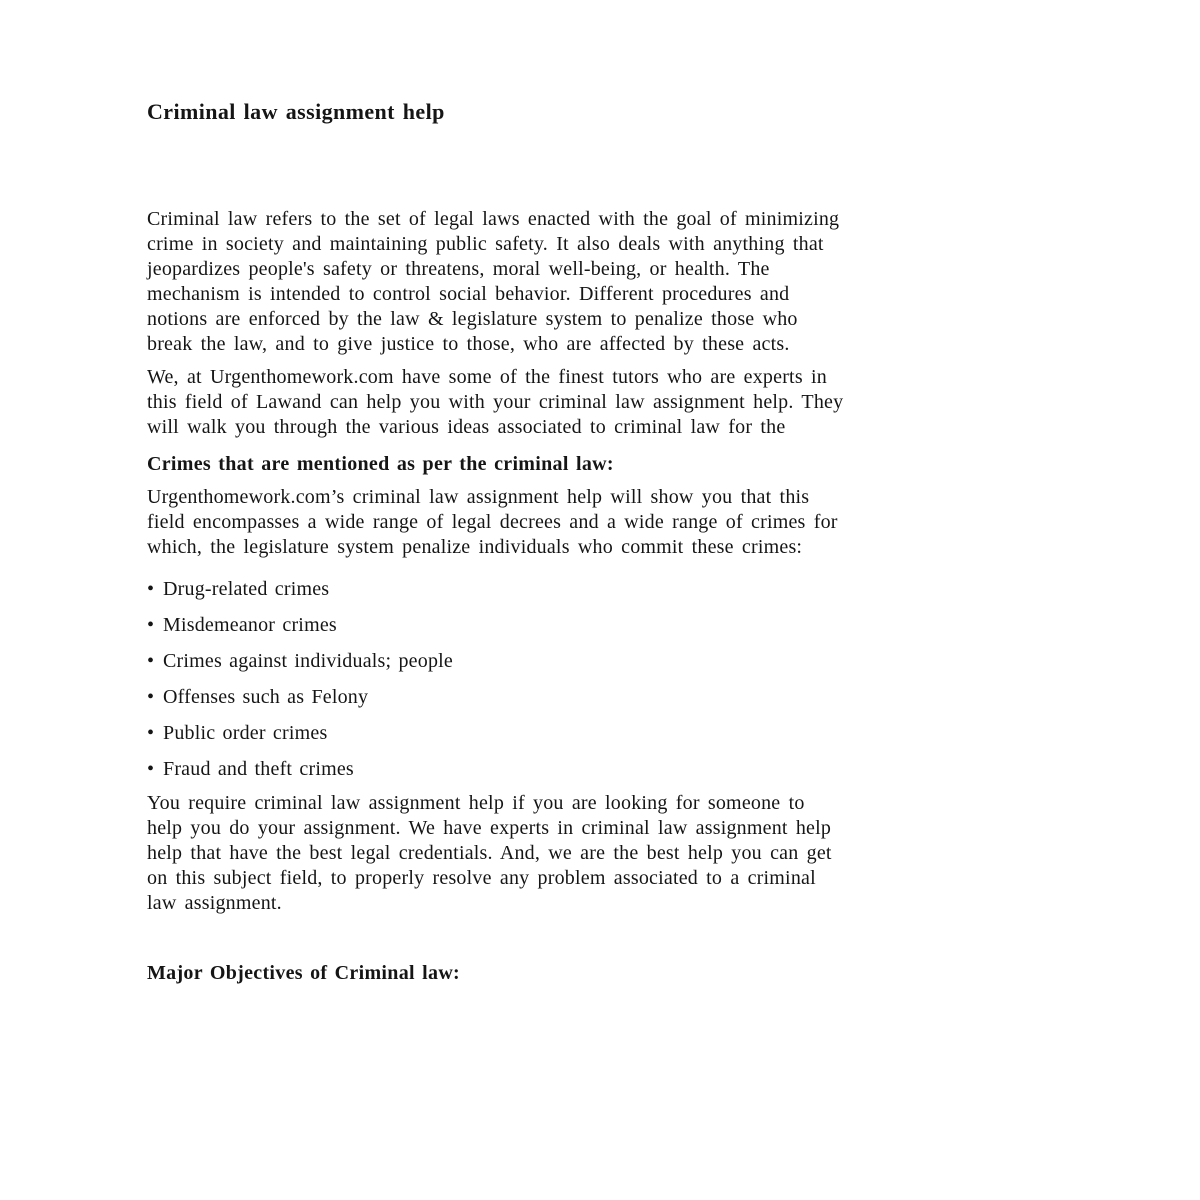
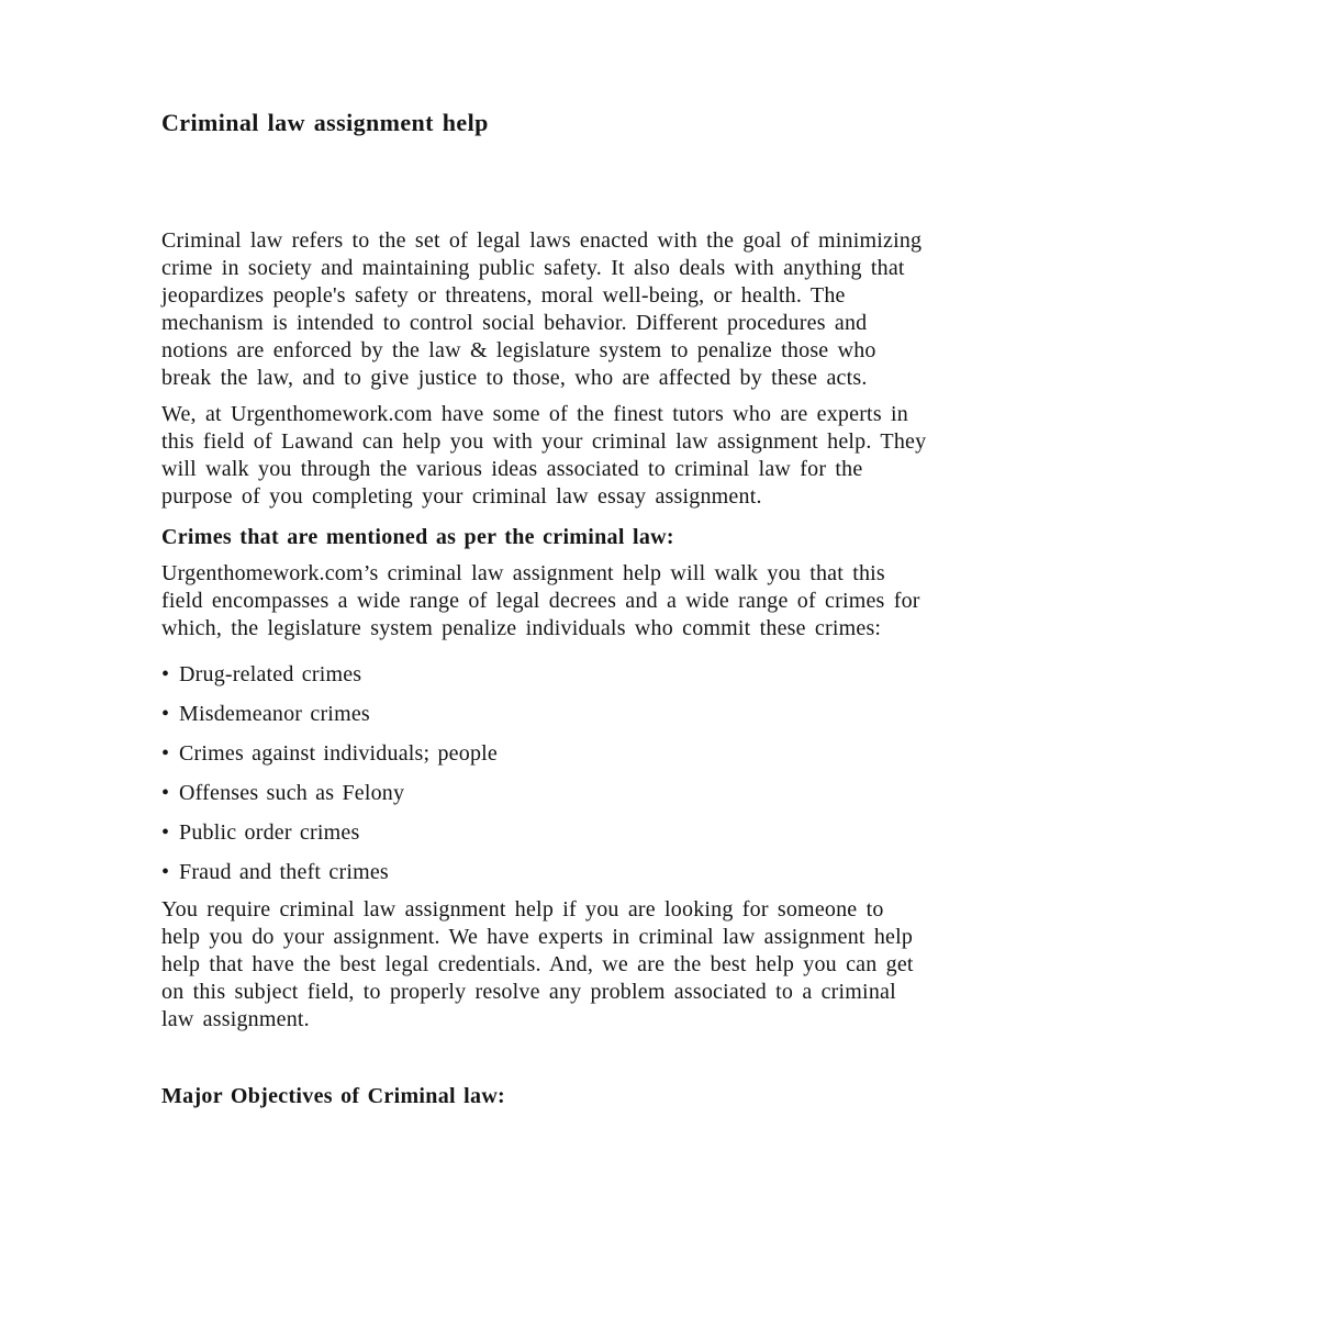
  Criminal law assignment help
  Criminal law refers to the set of legal laws enacted with the goal of minimizing
  crime in society and maintaining public safety. It also deals with anything that
  jeopardizes people's safety or threatens, moral well-being, or health. The
  mechanism is intended to control social behavior. Different procedures and
  notions are enforced by the law & legislature system to penalize those who
  break the law, and to give justice to those, who are affected by these acts.
  We, at Urgenthomework.com have some of the finest tutors who are experts in
  this field of Lawand can help you with your criminal law assignment help. They
  will walk you through the various ideas associated to criminal law for the
+ purpose of you completing your criminal law essay assignment.
  Crimes that are mentioned as per the criminal law:
- Urgenthomework.com’s criminal law assignment help will show you that this
+ Urgenthomework.com’s criminal law assignment help will walk you that this
  field encompasses a wide range of legal decrees and a wide range of crimes for
  which, the legislature system penalize individuals who commit these crimes:
  • Drug-related crimes
  • Misdemeanor crimes
  • Crimes against individuals; people
  • Offenses such as Felony
  • Public order crimes
  • Fraud and theft crimes
  You require criminal law assignment help if you are looking for someone to
  help you do your assignment. We have experts in criminal law assignment help
  help that have the best legal credentials. And, we are the best help you can get
  on this subject field, to properly resolve any problem associated to a criminal
  law assignment.
  Major Objectives of Criminal law:
